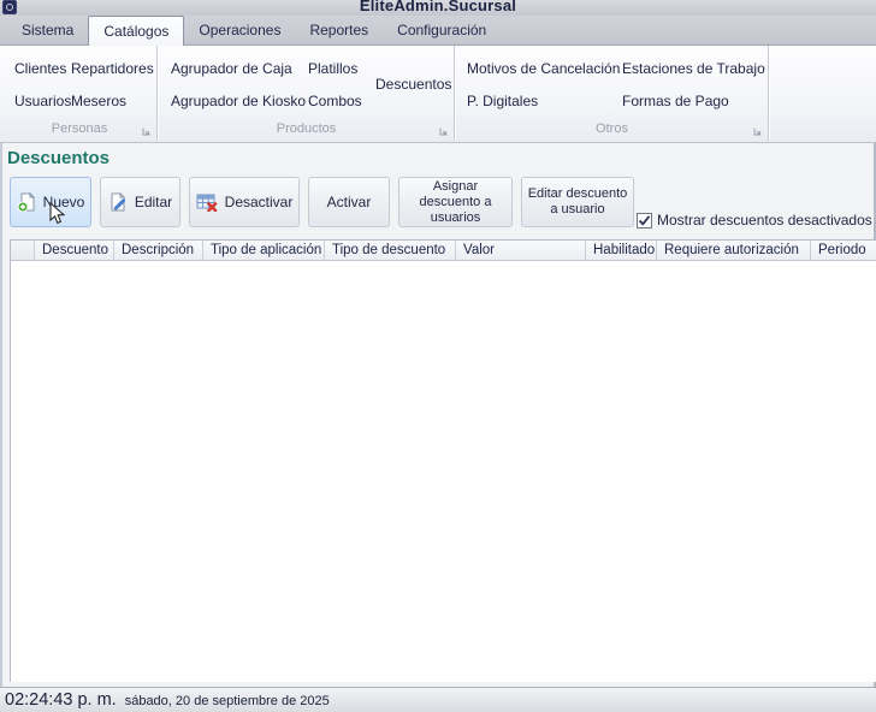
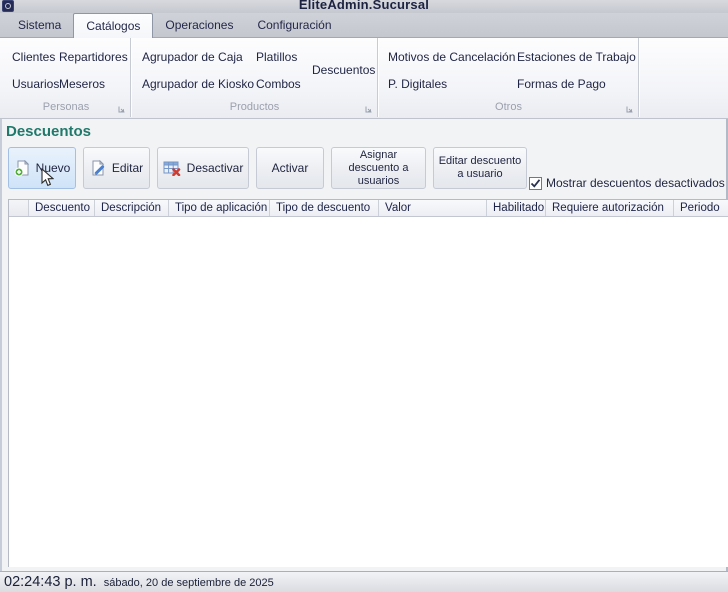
  EliteAdmin.Sucursal
  Sistema
  Catálogos
  Operaciones
- Reportes
  Configuración
  Clientes
  Repartidores
  Usuarios
  Meseros
  Personas
  Agrupador de Caja
  Platillos
  Agrupador de Kiosko
  Combos
  Descuentos
  Productos
  Motivos de Cancelación
  Estaciones de Trabajo
  P. Digitales
  Formas de Pago
  Otros
  Descuentos
  Nuevo
  Editar
  Desactivar
  Activar
  Asignar descuento a usuarios
  Editar descuento a usuario
  Mostrar descuentos desactivados
  Descuento
  Descripción
  Tipo de aplicación
  Tipo de descuento
  Valor
  Habilitado
  Requiere autorización
  Periodo
  02:24:43 p. m.
  sábado, 20 de septiembre de 2025
